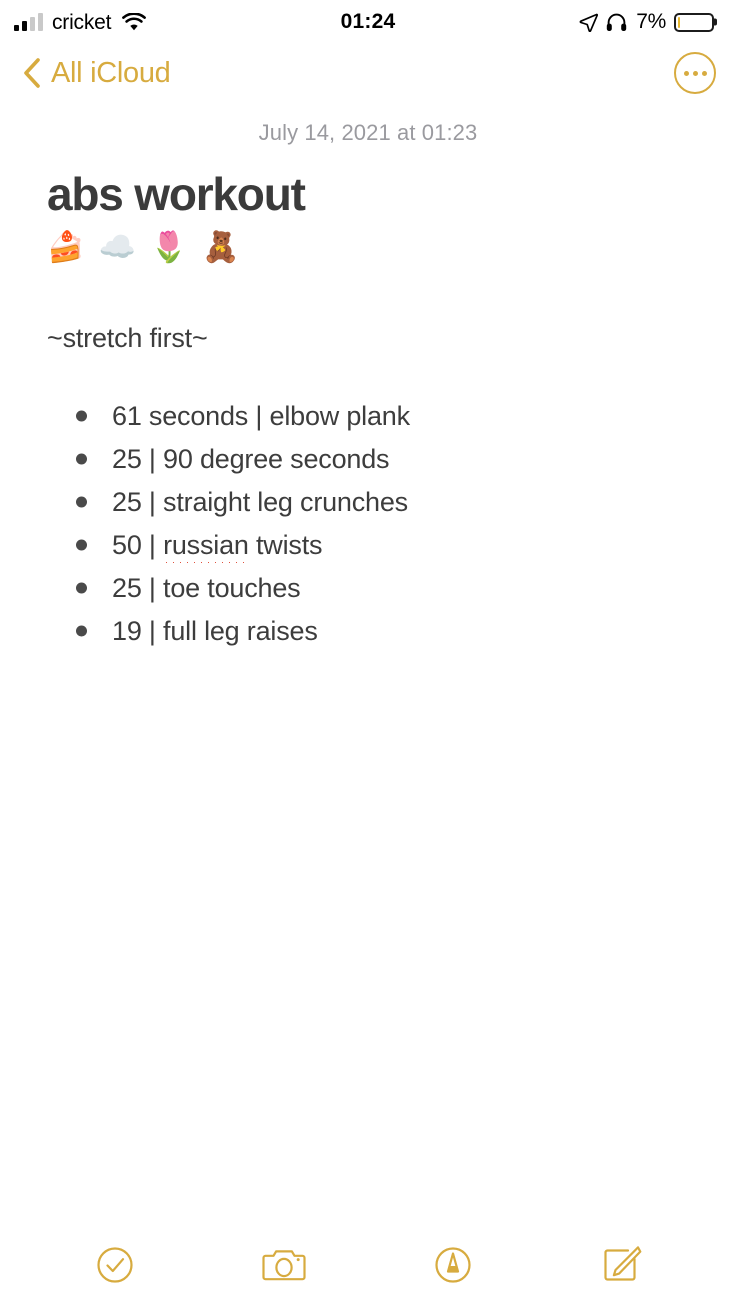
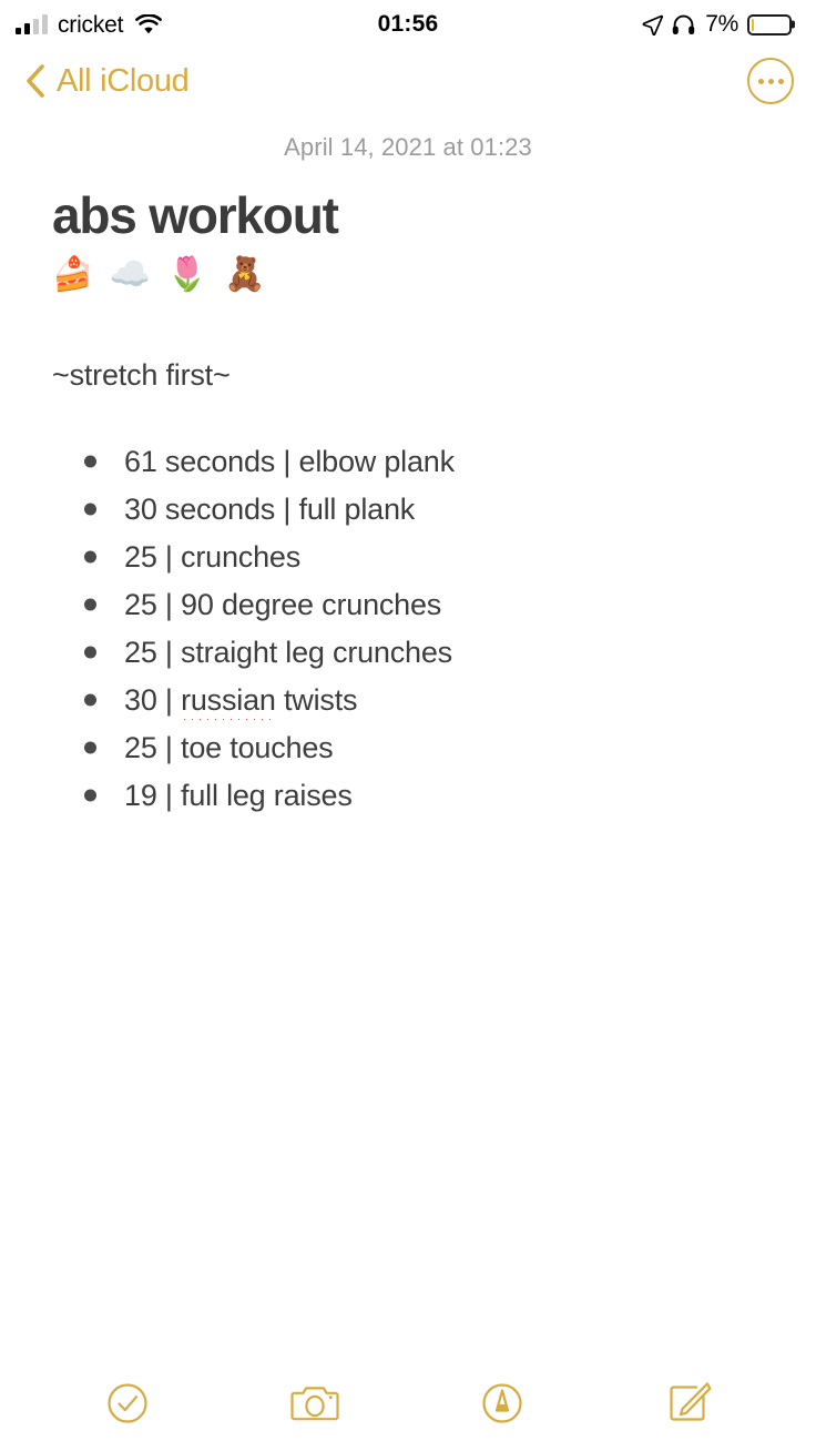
  cricket
- 01:24
+ 01:56
  7%
  All iCloud
- July 14, 2021 at 01:23
+ April 14, 2021 at 01:23
  abs workout
  🍰 ☁️ 🌷 🧸
  ~stretch first~
  61 seconds | elbow plank
+ 30 seconds | full plank
+ 25 | crunches
- 25 | 90 degree seconds
+ 25 | 90 degree crunches
  25 | straight leg crunches
- 50 | russian twists
+ 30 | russian twists
  25 | toe touches
  19 | full leg raises
